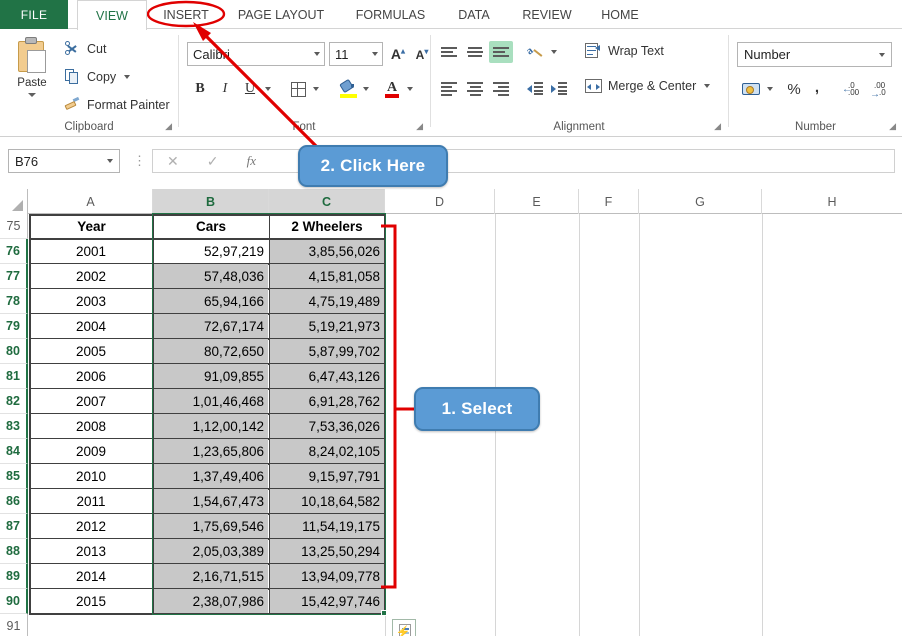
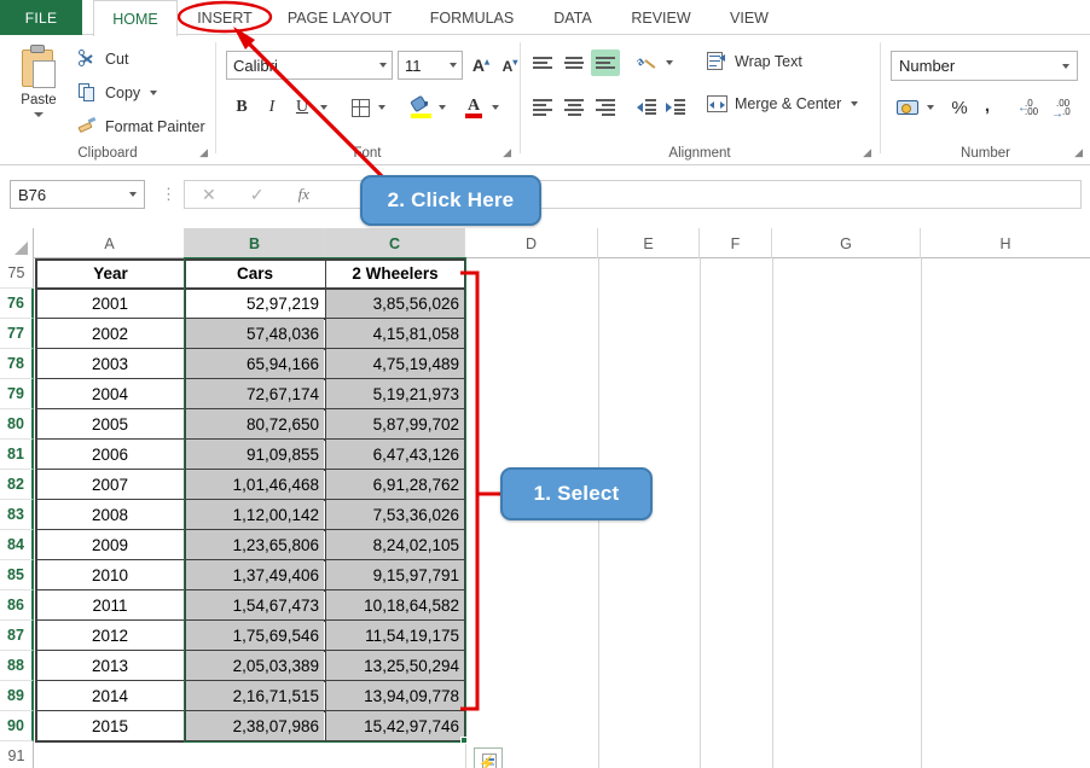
  FILE
- VIEW
+ HOME
  INSERT
  PAGE LAYOUT
  FORMULAS
  DATA
  REVIEW
- HOME
+ VIEW
  Paste
  Cut
  Copy
  Format Painter
  Clipboard
  ◢
  Calibi
  11
  A▴
  A▾
  B
  I
  U
  A
  ont
  ◢
  Wrap Text
  Merge & Center
  Alignment
  ◢
  Number
  %
  ,
  ←
  .0
  .00
  .00
  →
  .0
  Number
  ◢
  B76
  ⋮
  ✕
  ✓
  fx
  A
  B
  C
  D
  E
  F
  G
  H
  75
  76
  77
  78
  79
  80
  81
  82
  83
  84
  85
  86
  87
  88
  89
  90
  91
  Year
  Cars
  2 Wheelers
  2001
  52,97,219
  3,85,56,026
  2002
  57,48,036
  4,15,81,058
  2003
  65,94,166
  4,75,19,489
  2004
  72,67,174
  5,19,21,973
  2005
  80,72,650
  5,87,99,702
  2006
  91,09,855
  6,47,43,126
  2007
  1,01,46,468
  6,91,28,762
  2008
  1,12,00,142
  7,53,36,026
  2009
  1,23,65,806
  8,24,02,105
  2010
  1,37,49,406
  9,15,97,791
  2011
  1,54,67,473
  10,18,64,582
  2012
  1,75,69,546
  11,54,19,175
  2013
  2,05,03,389
  13,25,50,294
  2014
  2,16,71,515
  13,94,09,778
  2015
  2,38,07,986
  15,42,97,746
  ⚡
  2. Click Here
  1. Select
